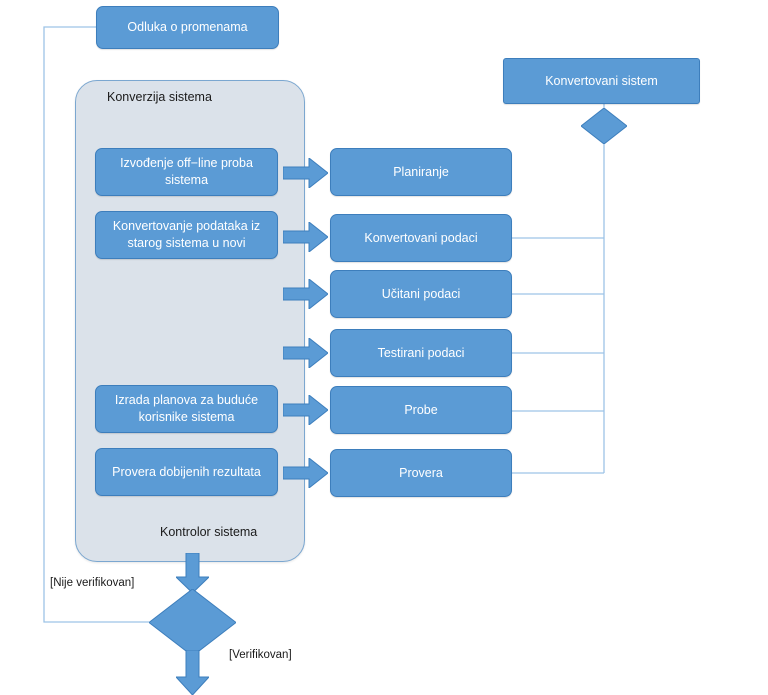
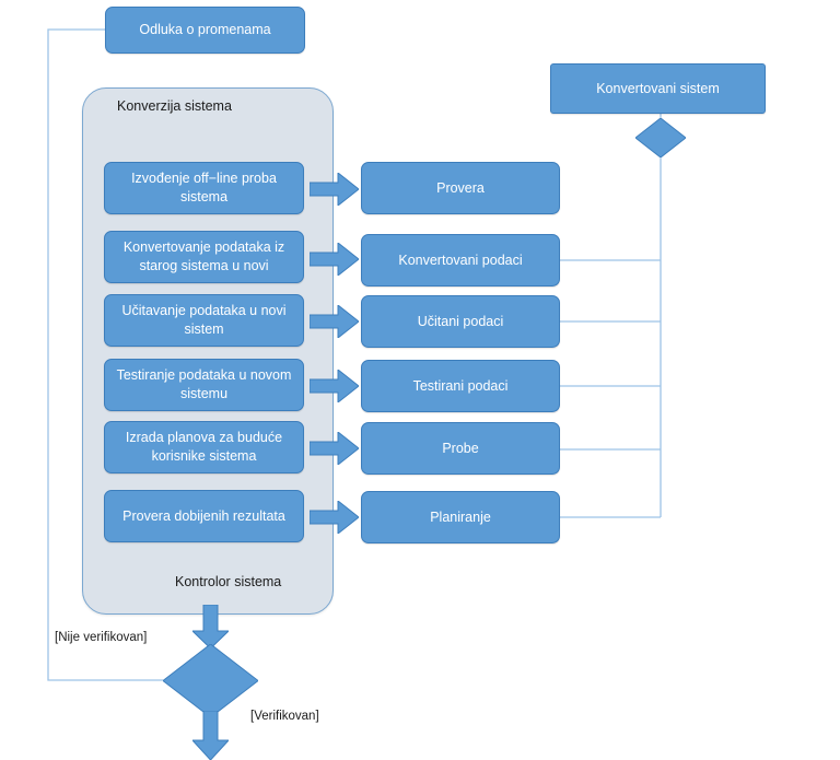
  Odluka o promenama
  Konvertovani sistem
  Konverzija sistema
  Kontrolor sistema
  Izvođenje off−line proba sistema
  Konvertovanje podataka iz starog sistema u novi
+ Učitavanje podataka u novi sistem
+ Testiranje podataka u novom sistemu
  Izrada planova za buduće korisnike sistema
  Provera dobijenih rezultata
- Planiranje
+ Provera
  Konvertovani podaci
  Učitani podaci
  Testirani podaci
  Probe
- Provera
+ Planiranje
  [Nije verifikovan]
  [Verifikovan]
